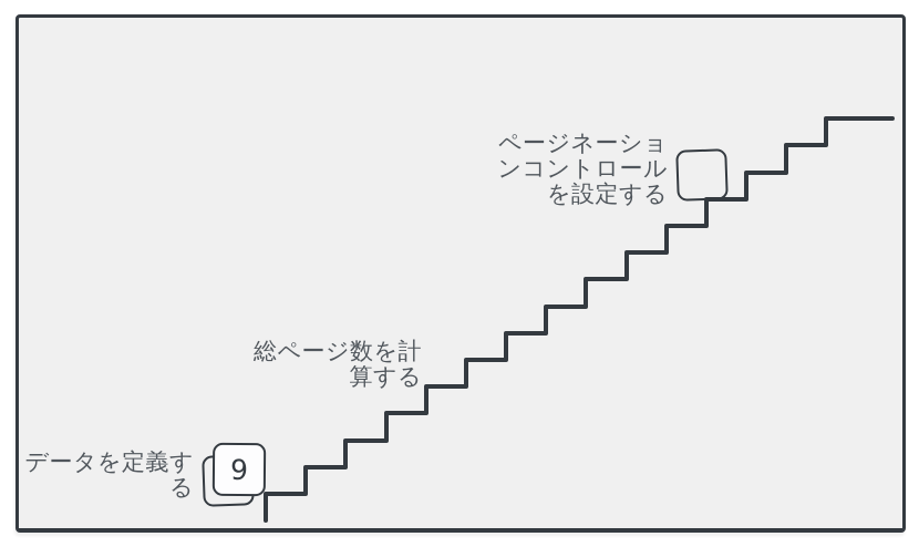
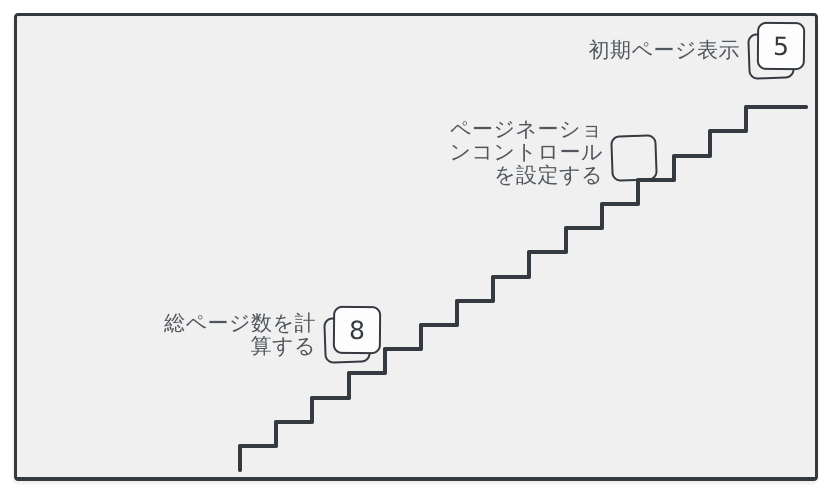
- データを定義す
- る
- 9
  総ページ数を計
  算する
+ 8
  ページネーショ
  ンコントロール
  を設定する
+ 初期ページ表示
+ 5
